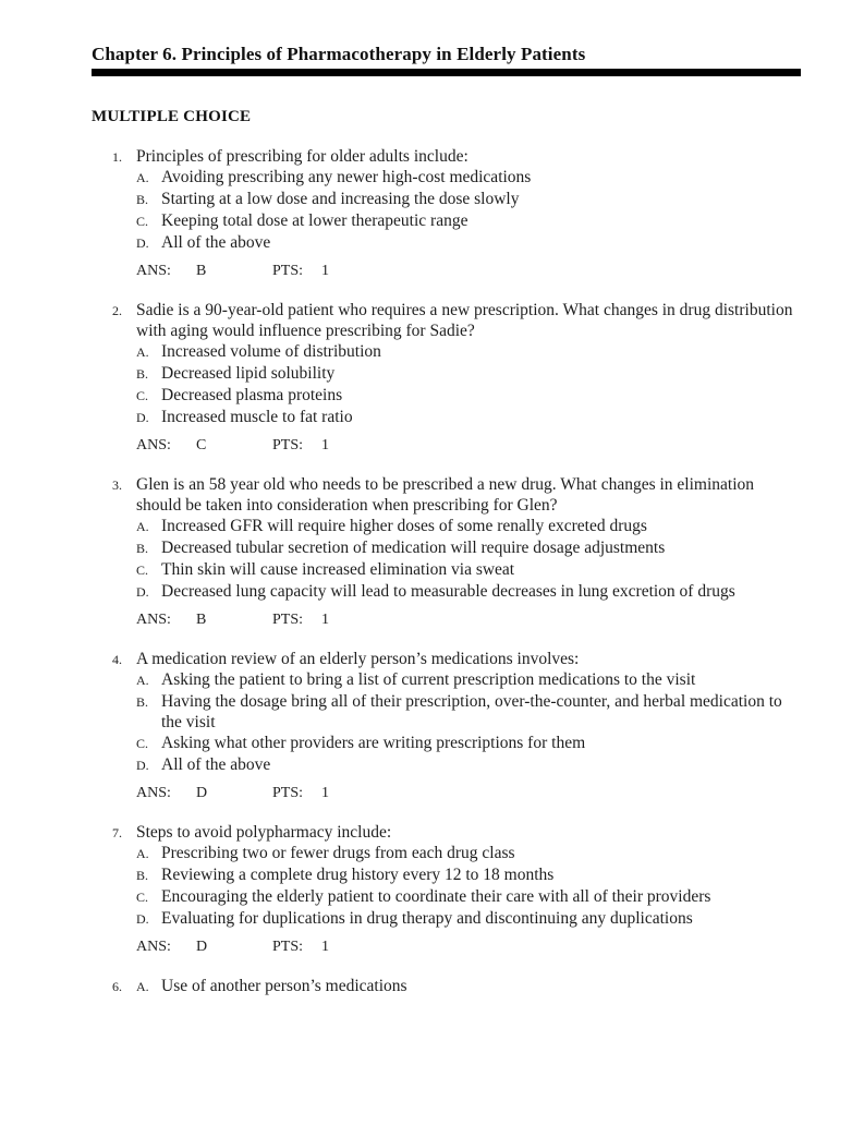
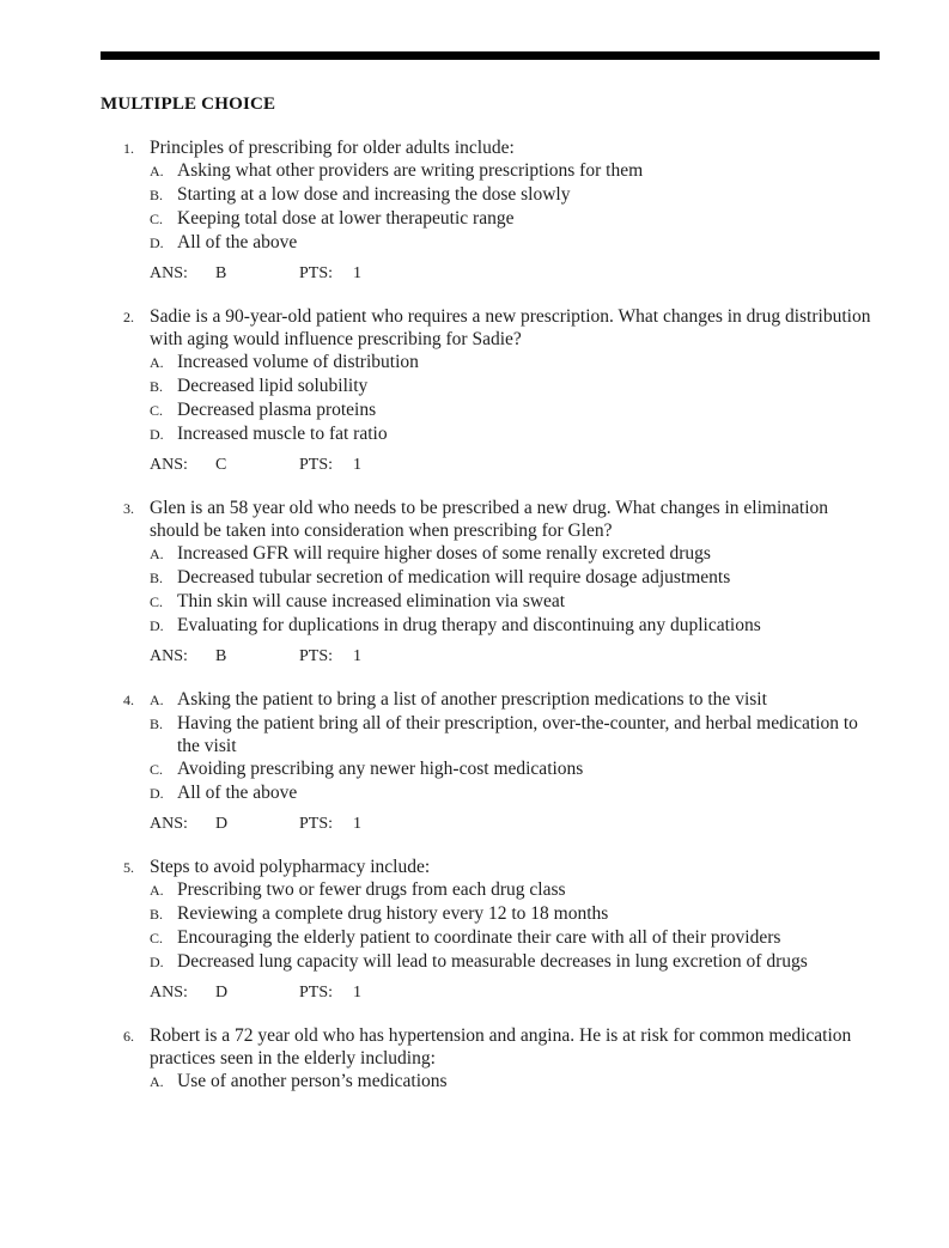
- Chapter 6. Principles of Pharmacotherapy in Elderly Patients
  MULTIPLE CHOICE
  1.
  Principles of prescribing for older adults include:
  A.
- Avoiding prescribing any newer high-cost medications
+ Asking what other providers are writing prescriptions for them
  B.
  Starting at a low dose and increasing the dose slowly
  C.
  Keeping total dose at lower therapeutic range
  D.
  All of the above
  ANS:
  B
  PTS:
  1
  2.
  Sadie is a 90-year-old patient who requires a new prescription. What changes in drug distribution with aging would influence prescribing for Sadie?
  A.
  Increased volume of distribution
  B.
  Decreased lipid solubility
  C.
  Decreased plasma proteins
  D.
  Increased muscle to fat ratio
  ANS:
  C
  PTS:
  1
  3.
  Glen is an 58 year old who needs to be prescribed a new drug. What changes in elimination should be taken into consideration when prescribing for Glen?
  A.
  Increased GFR will require higher doses of some renally excreted drugs
  B.
  Decreased tubular secretion of medication will require dosage adjustments
  C.
  Thin skin will cause increased elimination via sweat
  D.
- Decreased lung capacity will lead to measurable decreases in lung excretion of drugs
+ Evaluating for duplications in drug therapy and discontinuing any duplications
  ANS:
  B
  PTS:
  1
  4.
- A medication review of an elderly person’s medications involves:
  A.
- Asking the patient to bring a list of current prescription medications to the visit
+ Asking the patient to bring a list of another prescription medications to the visit
  B.
- Having the dosage bring all of their prescription, over-the-counter, and herbal medication to the visit
+ Having the patient bring all of their prescription, over-the-counter, and herbal medication to the visit
  C.
- Asking what other providers are writing prescriptions for them
+ Avoiding prescribing any newer high-cost medications
  D.
  All of the above
  ANS:
  D
  PTS:
  1
- 7.
+ 5.
  Steps to avoid polypharmacy include:
  A.
  Prescribing two or fewer drugs from each drug class
  B.
  Reviewing a complete drug history every 12 to 18 months
  C.
  Encouraging the elderly patient to coordinate their care with all of their providers
  D.
- Evaluating for duplications in drug therapy and discontinuing any duplications
+ Decreased lung capacity will lead to measurable decreases in lung excretion of drugs
  ANS:
  D
  PTS:
  1
  6.
+ Robert is a 72 year old who has hypertension and angina. He is at risk for common medication practices seen in the elderly including:
  A.
  Use of another person’s medications
